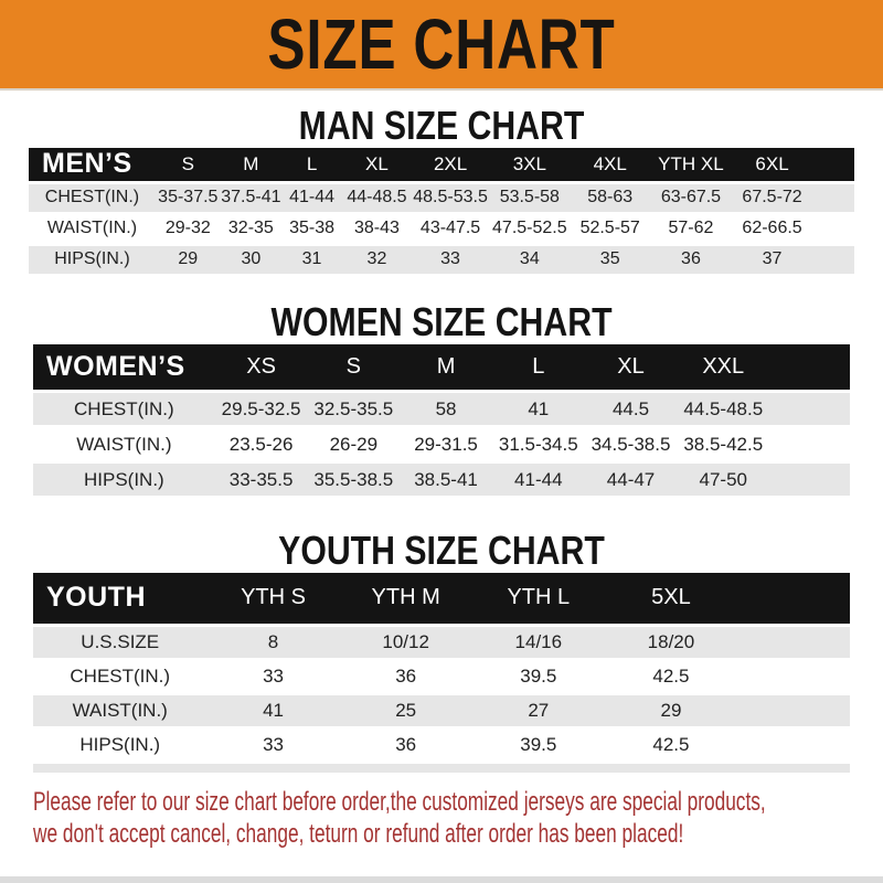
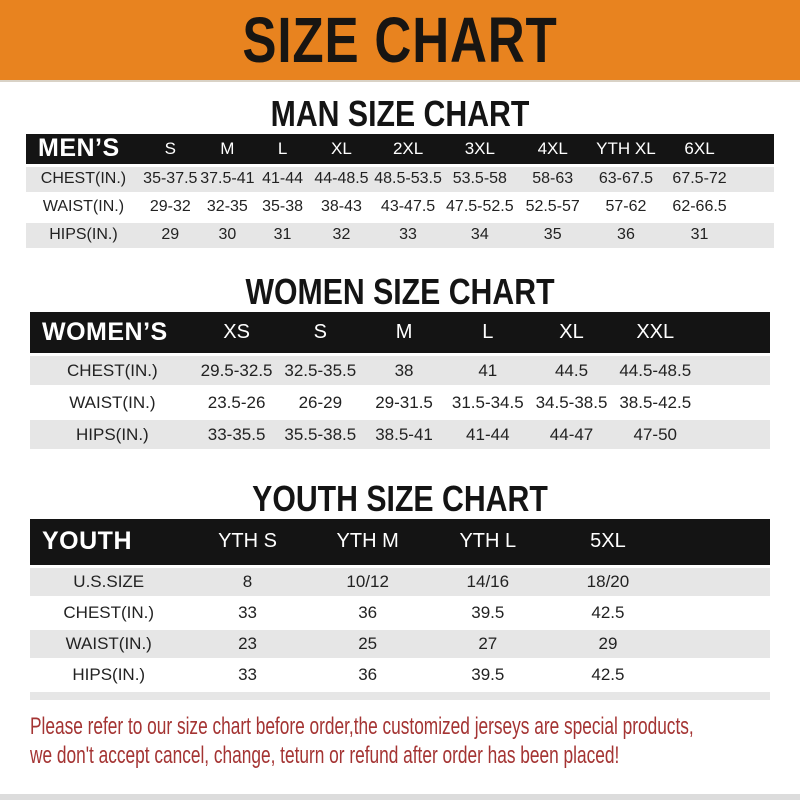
  SIZE CHART
  MAN SIZE CHART
  MEN’S	S	M	L	XL	2XL	3XL	4XL	YTH XL	6XL
  CHEST(IN.)	35-37.5	37.5-41	41-44	44-48.5	48.5-53.5	53.5-58	58-63	63-67.5	67.5-72
  WAIST(IN.)	29-32	32-35	35-38	38-43	43-47.5	47.5-52.5	52.5-57	57-62	62-66.5
- HIPS(IN.)	29	30	31	32	33	34	35	36	37
+ HIPS(IN.)	29	30	31	32	33	34	35	36	31
  WOMEN SIZE CHART
  WOMEN’S	XS	S	M	L	XL	XXL
- CHEST(IN.)	29.5-32.5	32.5-35.5	58	41	44.5	44.5-48.5
+ CHEST(IN.)	29.5-32.5	32.5-35.5	38	41	44.5	44.5-48.5
  WAIST(IN.)	23.5-26	26-29	29-31.5	31.5-34.5	34.5-38.5	38.5-42.5
  HIPS(IN.)	33-35.5	35.5-38.5	38.5-41	41-44	44-47	47-50
  YOUTH SIZE CHART
  YOUTH	YTH S	YTH M	YTH L	5XL
  U.S.SIZE	8	10/12	14/16	18/20
  CHEST(IN.)	33	36	39.5	42.5
- WAIST(IN.)	41	25	27	29
+ WAIST(IN.)	23	25	27	29
  HIPS(IN.)	33	36	39.5	42.5
  Please refer to our size chart before order,the customized jerseys are special products,
  we don't accept cancel, change, teturn or refund after order has been placed!
